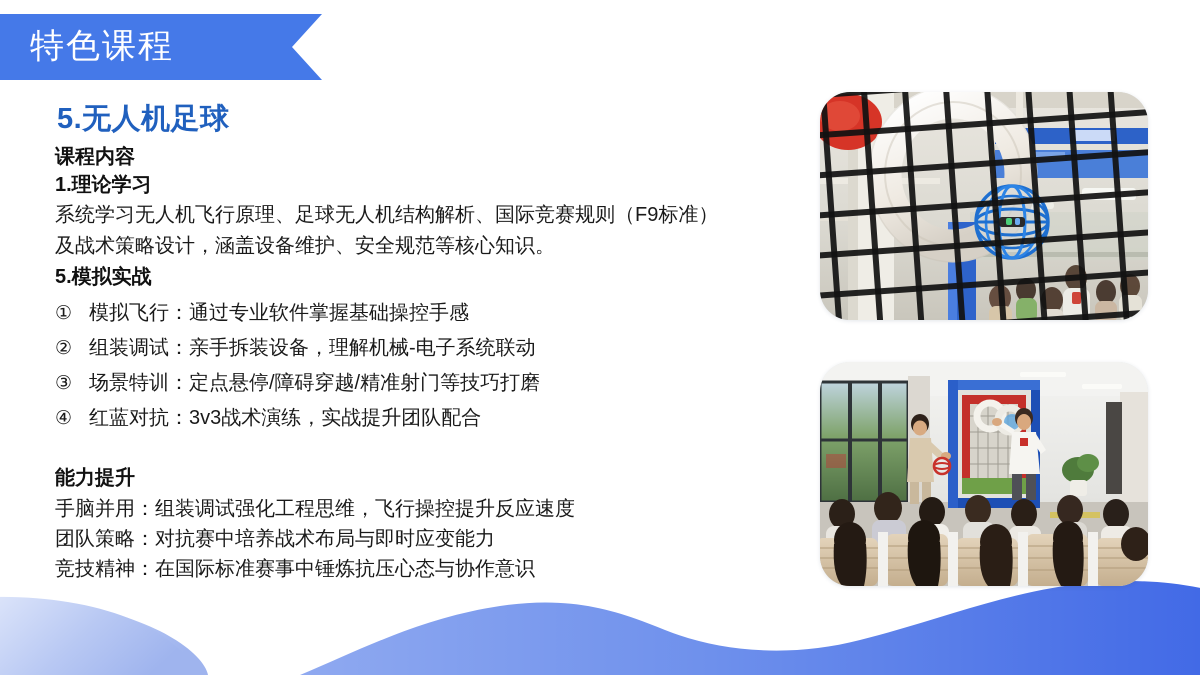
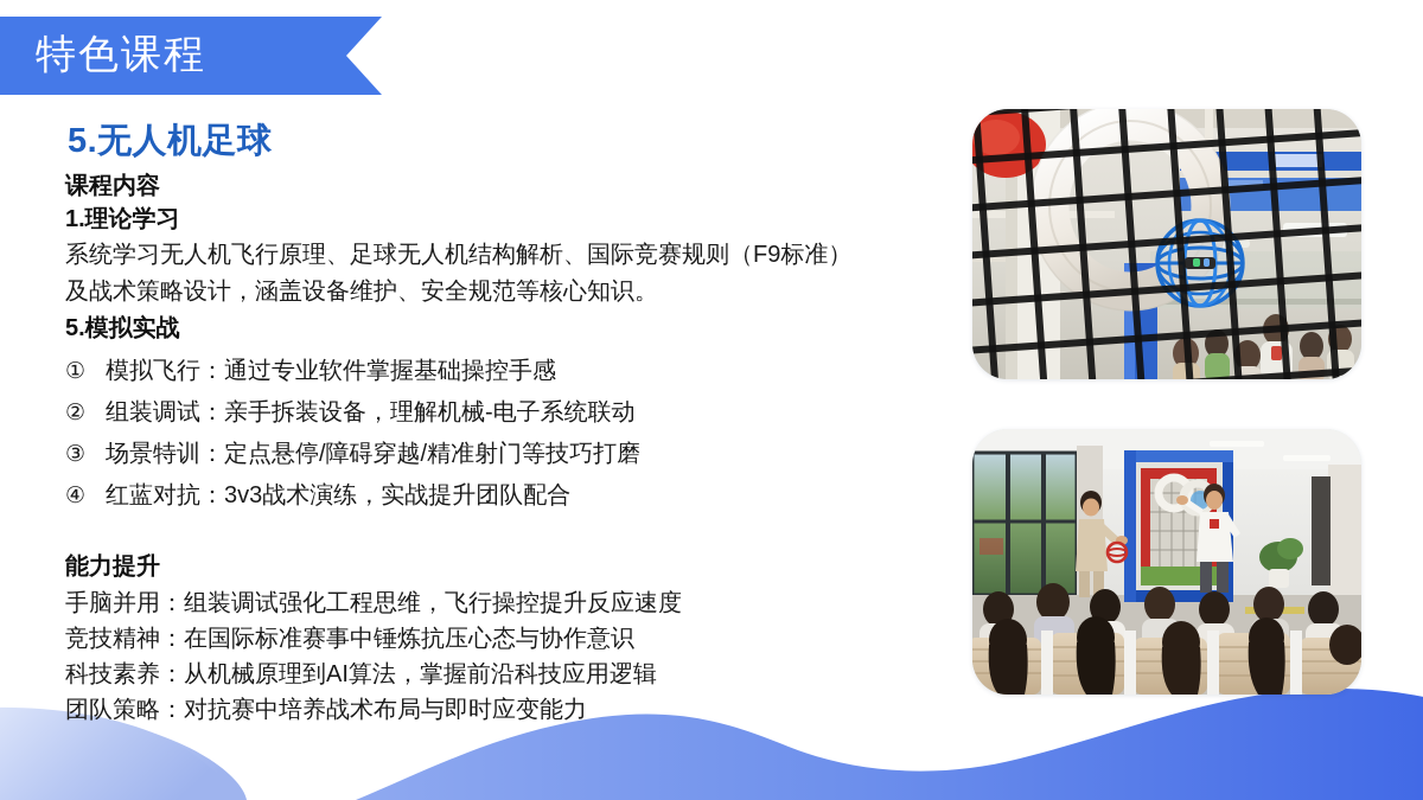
  特色课程
  5.无人机足球
  课程内容
  1.理论学习
  系统学习无人机飞行原理、足球无人机结构解析、国际竞赛规则（F9标准）
  及战术策略设计，涵盖设备维护、安全规范等核心知识。
  5.模拟实战
  ①
  模拟飞行：通过专业软件掌握基础操控手感
  ②
  组装调试：亲手拆装设备，理解机械-电子系统联动
  ③
  场景特训：定点悬停/障碍穿越/精准射门等技巧打磨
  ④
  红蓝对抗：3v3战术演练，实战提升团队配合
  能力提升
  手脑并用：组装调试强化工程思维，飞行操控提升反应速度
- 团队策略：对抗赛中培养战术布局与即时应变能力
+ 竞技精神：在国际标准赛事中锤炼抗压心态与协作意识
+ 科技素养：从机械原理到AI算法，掌握前沿科技应用逻辑
- 竞技精神：在国际标准赛事中锤炼抗压心态与协作意识
+ 团队策略：对抗赛中培养战术布局与即时应变能力
